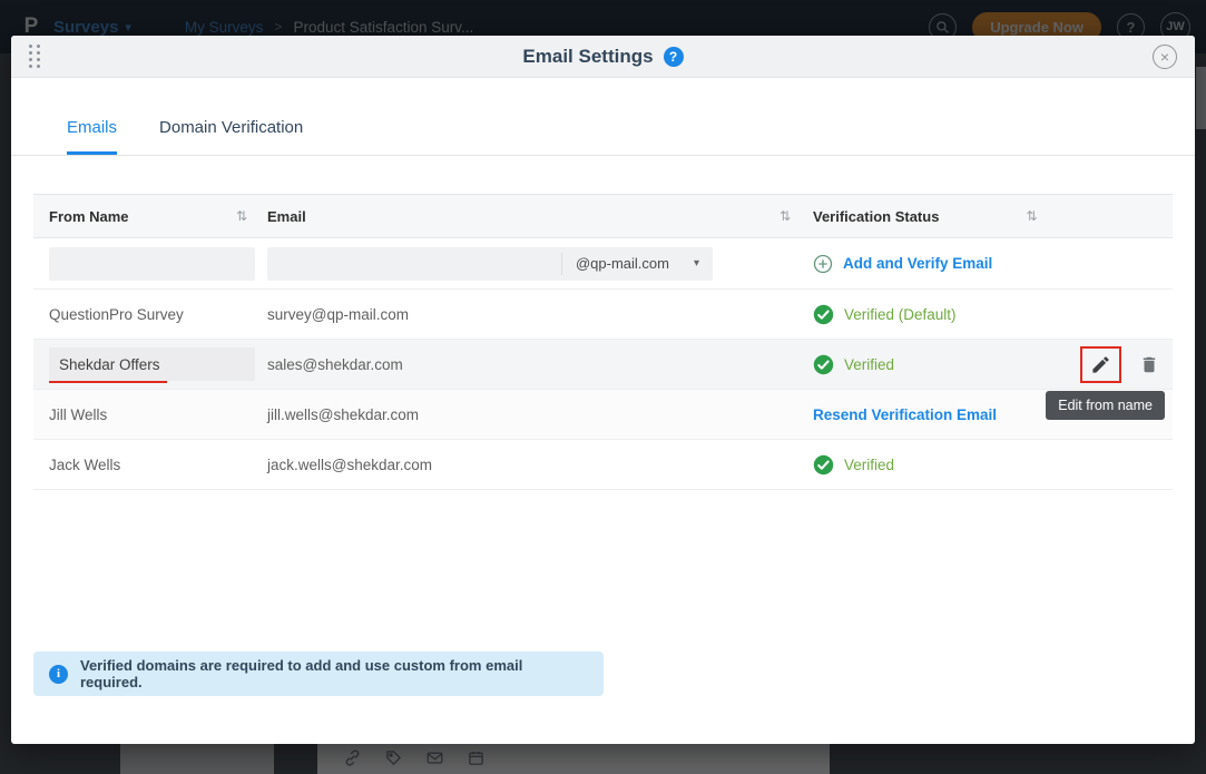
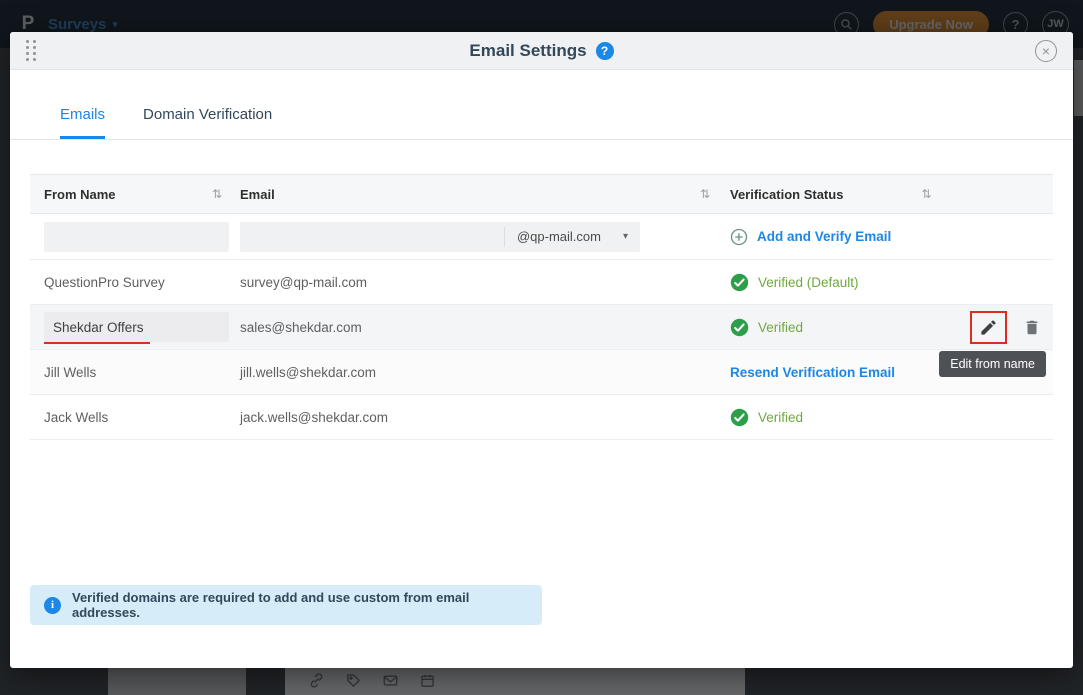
  P
  Surveys
  ▾
- My Surveys
- >
- Product Satisfaction Surv...
  Upgrade Now
  ?
  JW
  Email Settings
  ?
  ×
  Emails
  Domain Verification
  From Name
  ⇅
  Email
  ⇅
  Verification Status
  ⇅
  @qp-mail.com
  ▾
  Add and Verify Email
  QuestionPro Survey
  survey@qp-mail.com
  Verified (Default)
  Shekdar Offers
  sales@shekdar.com
  Verified
  Edit from name
  Jill Wells
  jill.wells@shekdar.com
  Resend Verification Email
  Jack Wells
  jack.wells@shekdar.com
  Verified
  i
- Verified domains are required to add and use custom from email required.
+ Verified domains are required to add and use custom from email addresses.
